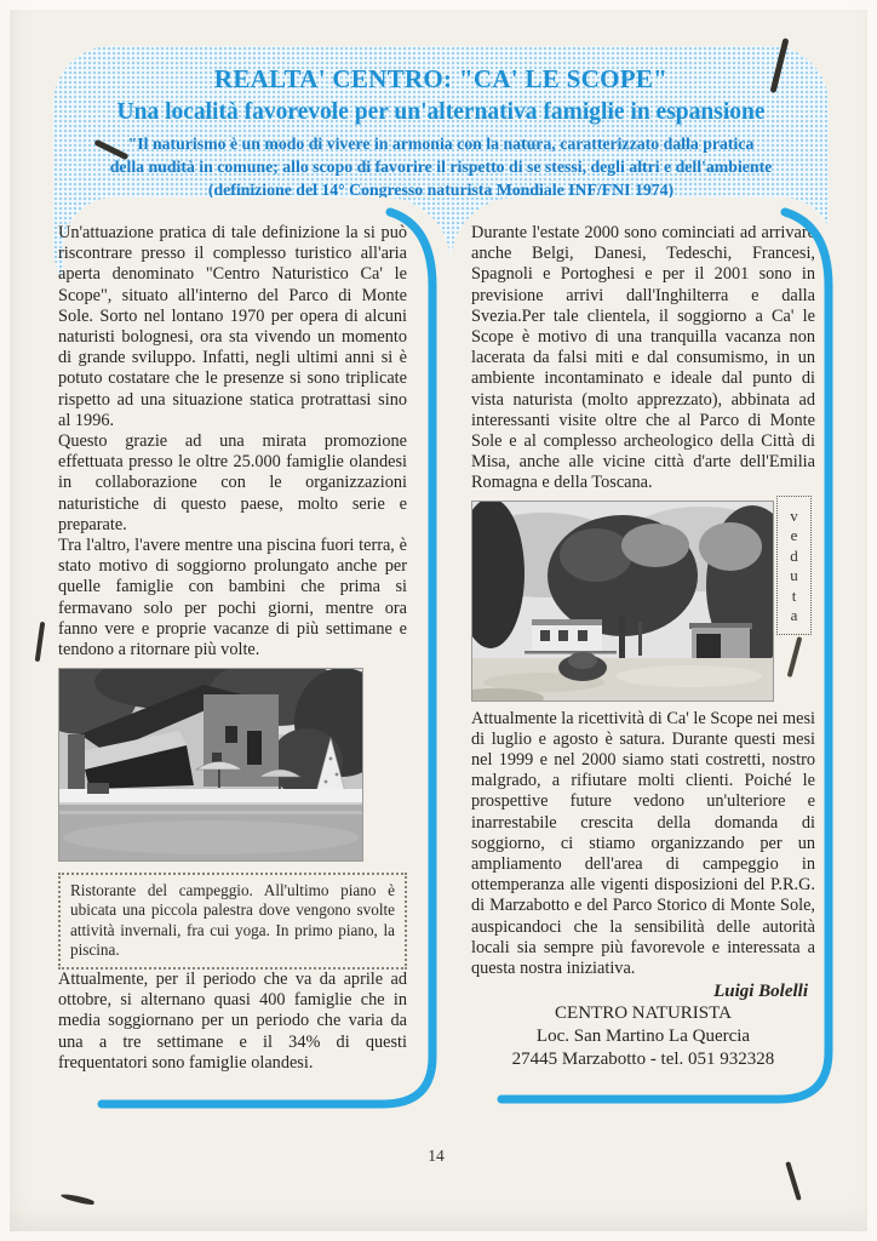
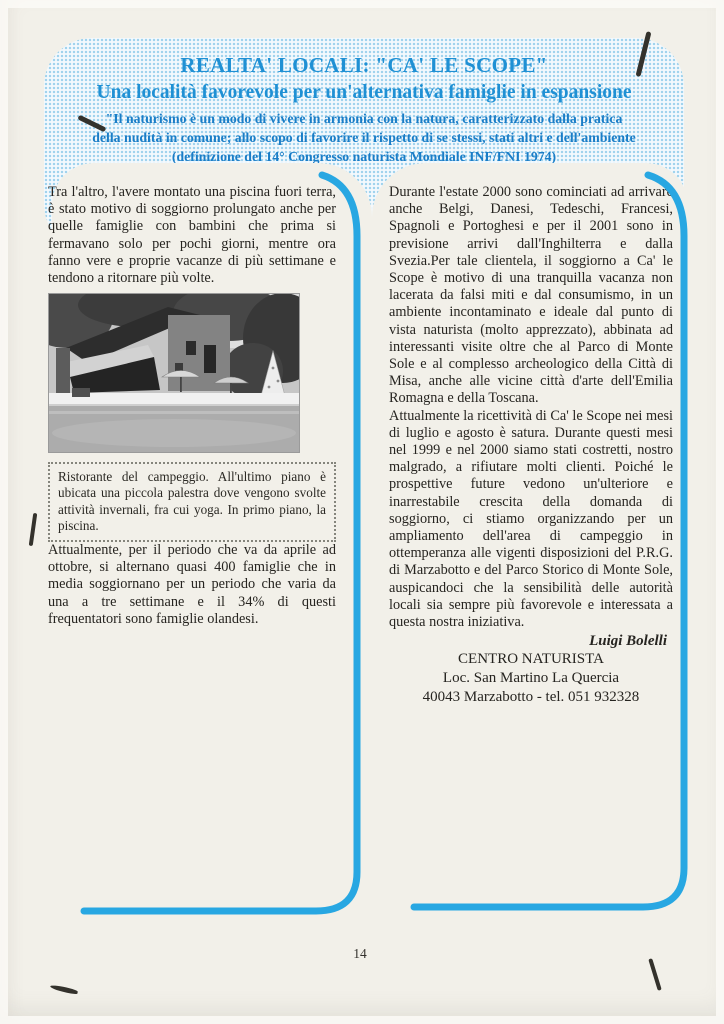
- REALTA' CENTRO: "CA' LE SCOPE"
+ REALTA' LOCALI: "CA' LE SCOPE"
  Una località favorevole per un'alternativa famiglie in espansione
  "Il naturismo è un modo di vivere in armonia con la natura, caratterizzato dalla pratica
- della nudità in comune; allo scopo di favorire il rispetto di se stessi, degli altri e dell'ambiente
+ della nudità in comune; allo scopo di favorire il rispetto di se stessi, stati altri e dell'ambiente
  (definizione del 14° Congresso naturista Mondiale INF/FNI 1974)
- Un'attuazione pratica di tale definizione la si può riscontrare presso il complesso turistico all'aria aperta denominato "Centro Naturistico Ca' le Scope", situato all'interno del Parco di Monte Sole. Sorto nel lontano 1970 per opera di alcuni naturisti bolognesi, ora sta vivendo un momento di grande sviluppo. Infatti, negli ultimi anni si è potuto costatare che le presenze si sono triplicate rispetto ad una situazione statica protrattasi sino al 1996.
- Questo grazie ad una mirata promozione effettuata presso le oltre 25.000 famiglie olandesi in collaborazione con le organizzazioni naturistiche di questo paese, molto serie e preparate.
- Tra l'altro, l'avere mentre una piscina fuori terra, è stato motivo di soggiorno prolungato anche per quelle famiglie con bambini che prima si fermavano solo per pochi giorni, mentre ora fanno vere e proprie vacanze di più settimane e tendono a ritornare più volte.
+ Tra l'altro, l'avere montato una piscina fuori terra, è stato motivo di soggiorno prolungato anche per quelle famiglie con bambini che prima si fermavano solo per pochi giorni, mentre ora fanno vere e proprie vacanze di più settimane e tendono a ritornare più volte.
  Ristorante del campeggio. All'ultimo piano è ubicata una piccola palestra dove vengono svolte attività invernali, fra cui yoga. In primo piano, la piscina.
  Attualmente, per il periodo che va da aprile ad ottobre, si alternano quasi 400 famiglie che in media soggiornano per un periodo che varia da una a tre settimane e il 34% di questi frequentatori sono famiglie olandesi.
  Durante l'estate 2000 sono cominciati ad arrivar anche Belgi, Danesi, Tedeschi, Francesi, Spagnoli e Portoghesi e per il 2001 sono in previsione arrivi dall'Inghilterra e dalla Svezia.Per tale clientela, il soggiorno a Ca' le Scope è motivo di una tranquilla vacanza non lacerata da falsi miti e dal consumismo, in un ambiente incontaminato e ideale dal punto di vista naturista (molto apprezzato), abbinata ad interessanti visite oltre che al Parco di Monte Sole e al complesso archeologico della Città di Misa, anche alle vicine città d'arte dell'Emilia Romagna e della Toscana.
- v
- e
- d
- u
- t
- a
  Attualmente la ricettività di Ca' le Scope nei mesi di luglio e agosto è satura. Durante questi mesi nel 1999 e nel 2000 siamo stati costretti, nostro malgrado, a rifiutare molti clienti. Poiché le prospettive future vedono un'ulteriore e inarrestabile crescita della domanda di soggiorno, ci stiamo organizzando per un ampliamento dell'area di campeggio in ottemperanza alle vigenti disposizioni del P.R.G. di Marzabotto e del Parco Storico di Monte Sole, auspicandoci che la sensibilità delle autorità locali sia sempre più favorevole e interessata a questa nostra iniziativa.
  Luigi Bolelli
  CENTRO NATURISTA
  Loc. San Martino La Quercia
- 27445 Marzabotto - tel. 051 932328
+ 40043 Marzabotto - tel. 051 932328
  14
